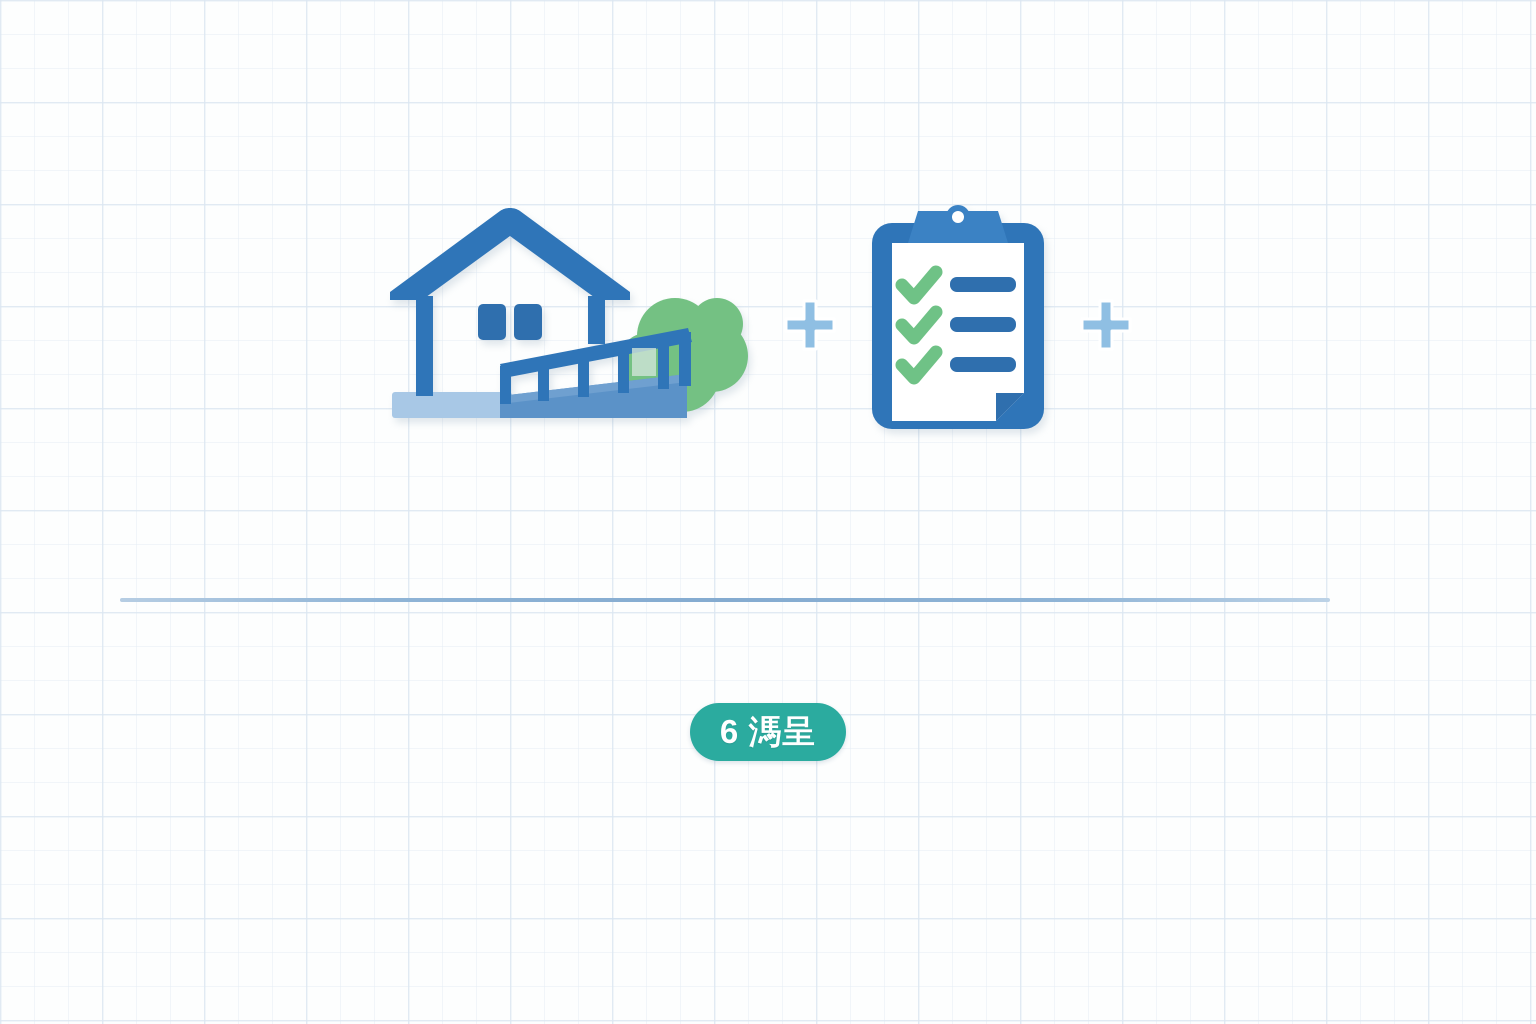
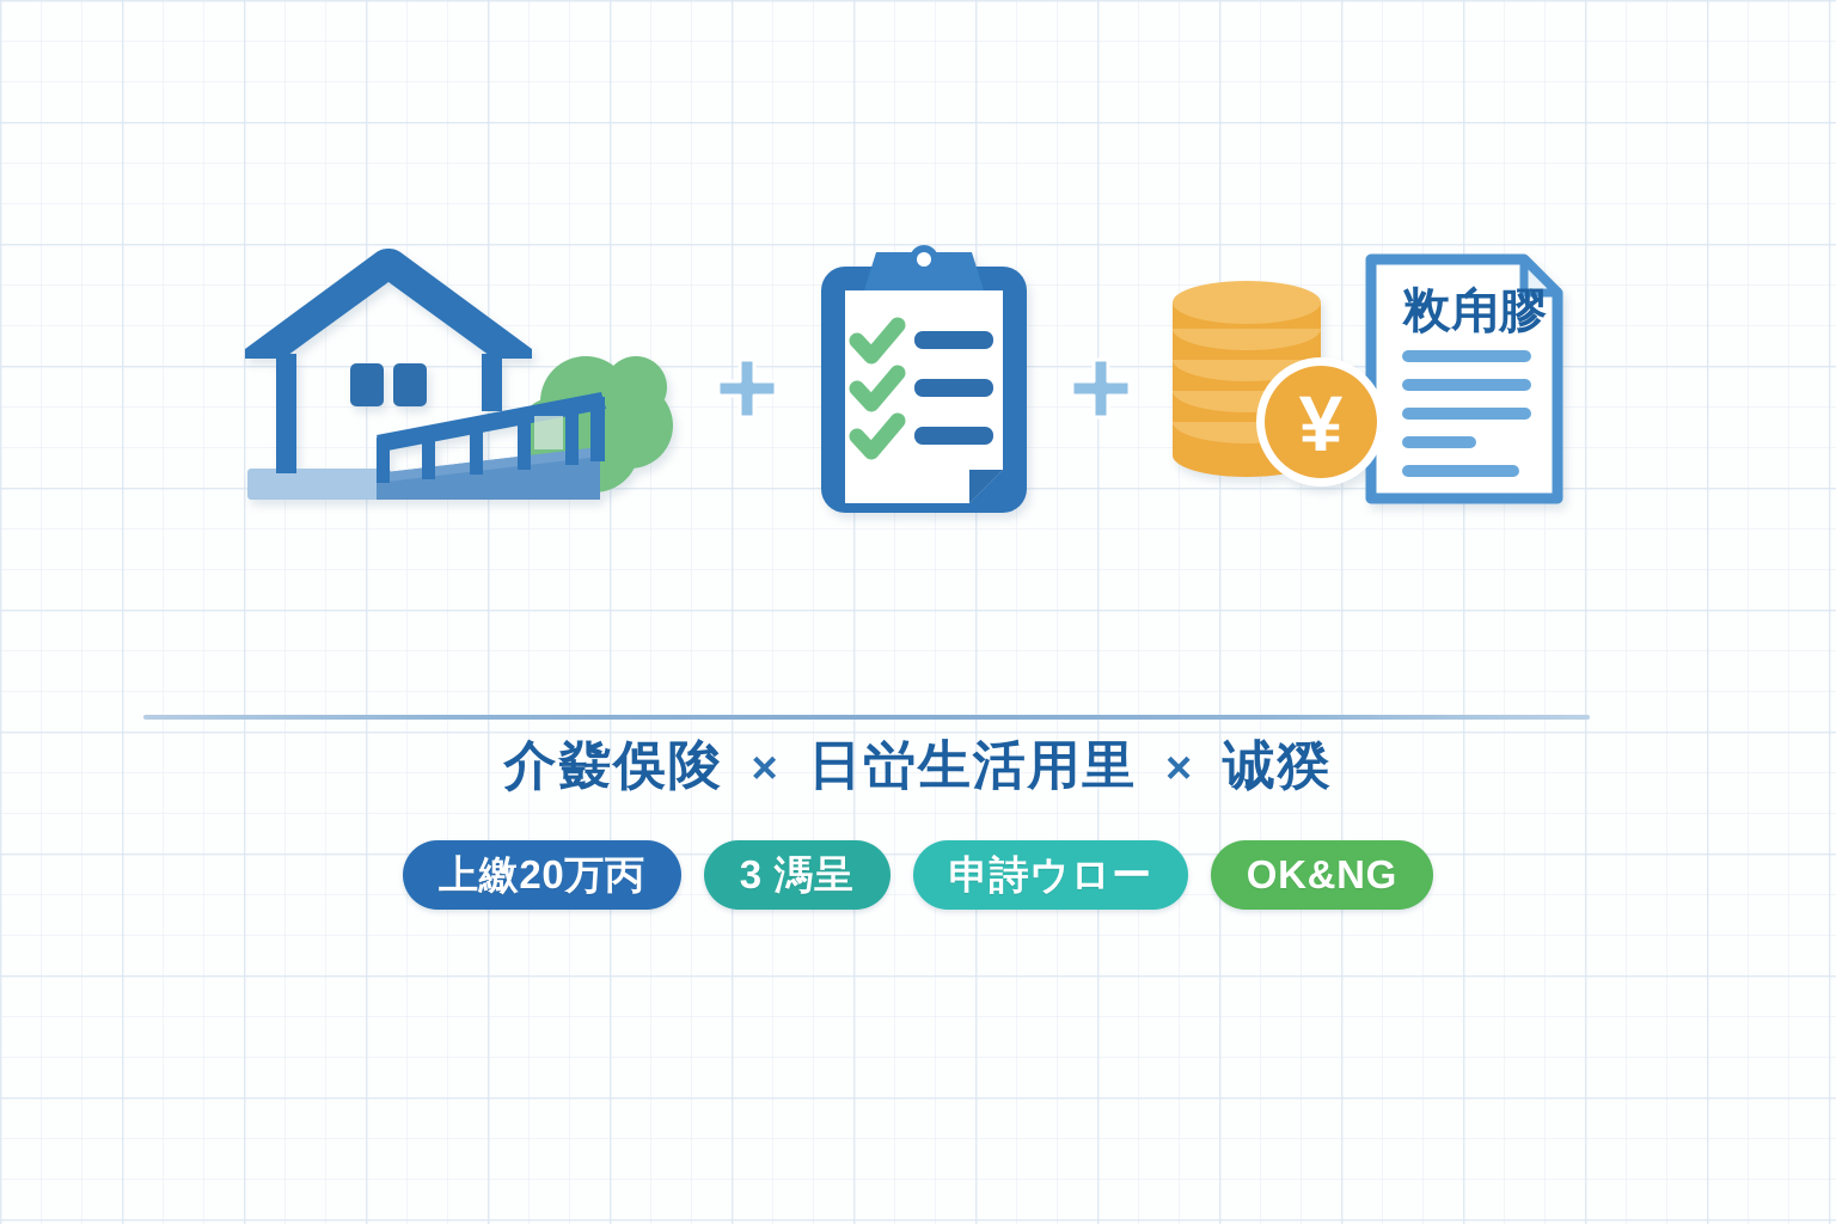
+ 敉甪膠
+ ¥
+ 介鼗俁陖 × 日峃生活用里 × 诚猤
+ 上繳20万丙
- 6 溤呈
+ 3 溤呈
+ 申詩ウロー
+ OK&NG
